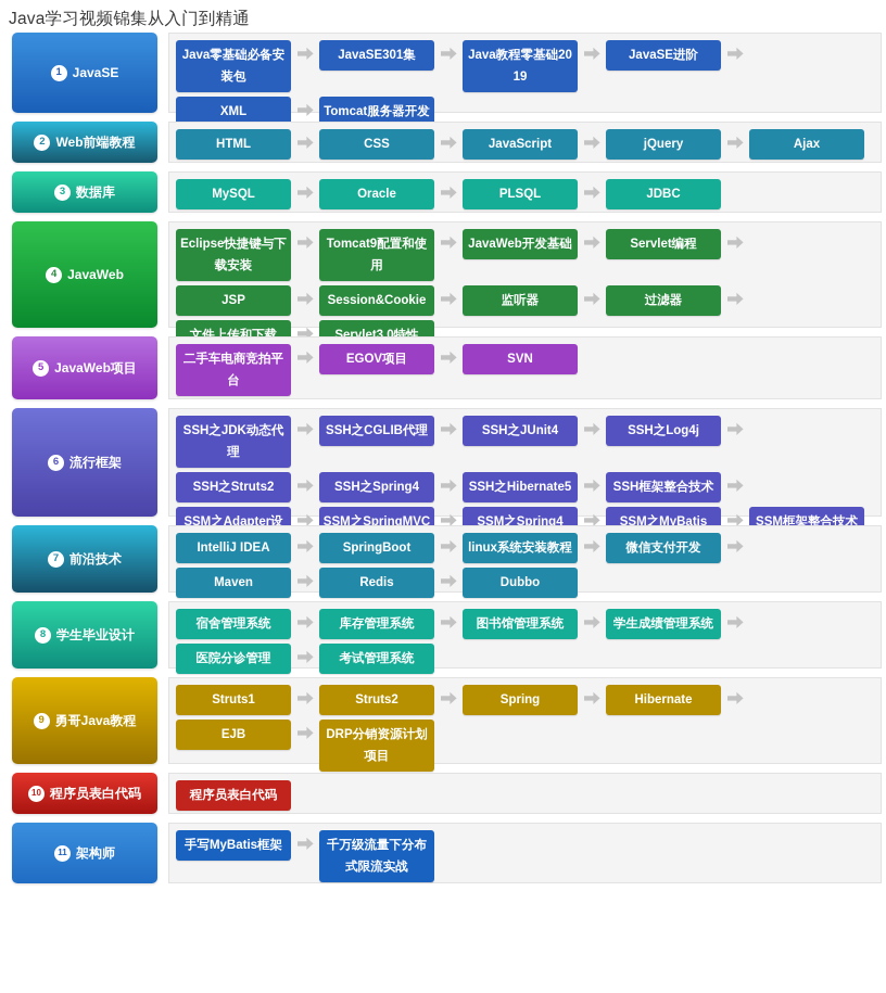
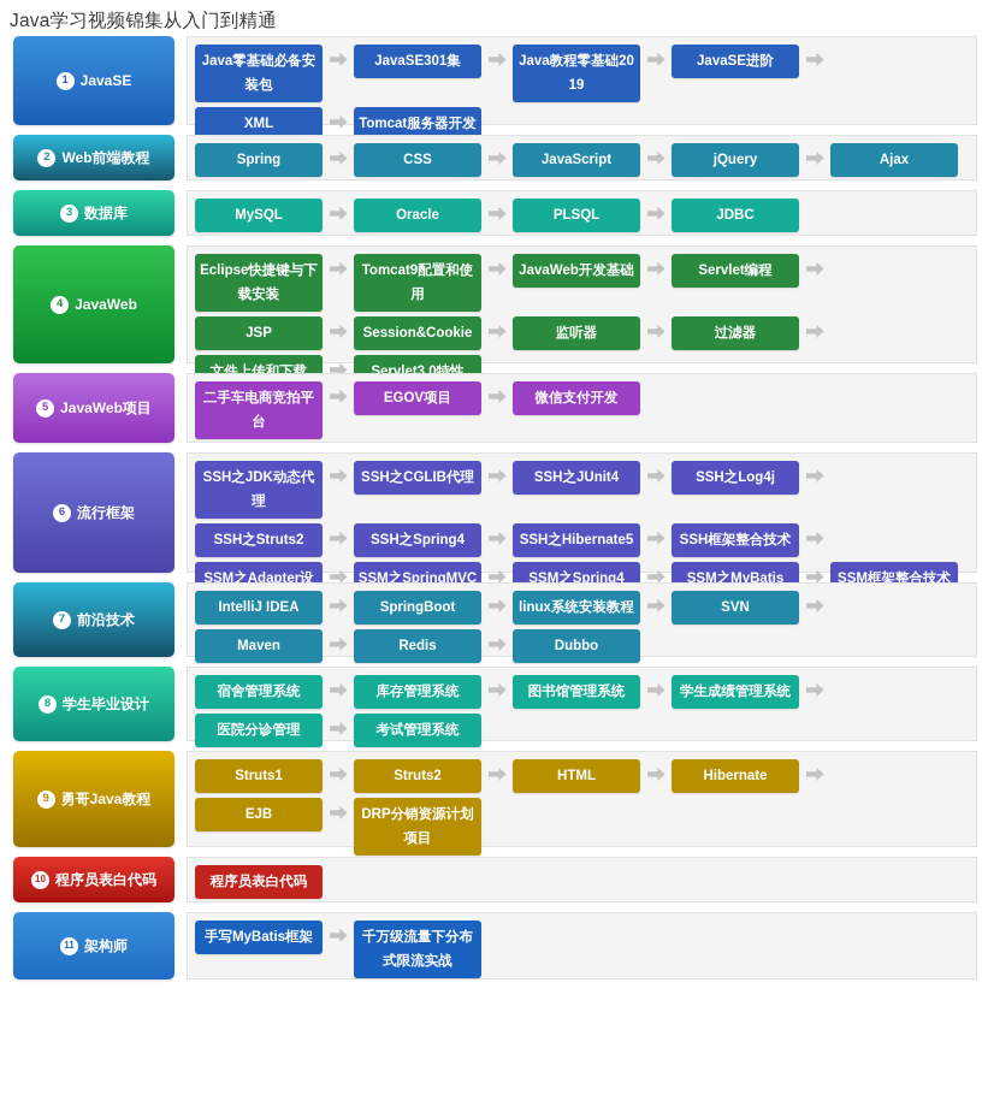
  Java学习视频锦集从入门到精通
  1
  JavaSE
  Java零基础必备安装包
  JavaSE301集
  Java教程零基础2019
  JavaSE进阶
  XML
  Tomcat服务器开发
  2
  Web前端教程
- HTML
+ Spring
  CSS
  JavaScript
  jQuery
  Ajax
  3
  数据库
  MySQL
  Oracle
  PLSQL
  JDBC
  4
  JavaWeb
  Eclipse快捷键与下载安装
  Tomcat9配置和使用
  JavaWeb开发基础
  Servlet编程
  JSP
  Session&Cookie
  监听器
  过滤器
  文件上传和下载
  Servlet3.0特性
  5
  JavaWeb项目
  二手车电商竞拍平台
  EGOV项目
- SVN
+ 微信支付开发
  6
  流行框架
  SSH之JDK动态代理
  SSH之CGLIB代理
  SSH之JUnit4
  SSH之Log4j
  SSH之Struts2
  SSH之Spring4
  SSH之Hibernate5
  SSH框架整合技术
  SSM之Adapter设
  SSM之SpringMVC
  SSM之Spring4
  SSM之MyBatis
  SSM框架整合技术
  7
  前沿技术
  IntelliJ IDEA
  SpringBoot
  linux系统安装教程
- 微信支付开发
+ SVN
  Maven
  Redis
  Dubbo
  8
  学生毕业设计
  宿舍管理系统
  库存管理系统
  图书馆管理系统
  学生成绩管理系统
  医院分诊管理
  考试管理系统
  9
  勇哥Java教程
  Struts1
  Struts2
- Spring
+ HTML
  Hibernate
  EJB
  DRP分销资源计划项目
  10
  程序员表白代码
  程序员表白代码
  11
  架构师
  手写MyBatis框架
  千万级流量下分布式限流实战
